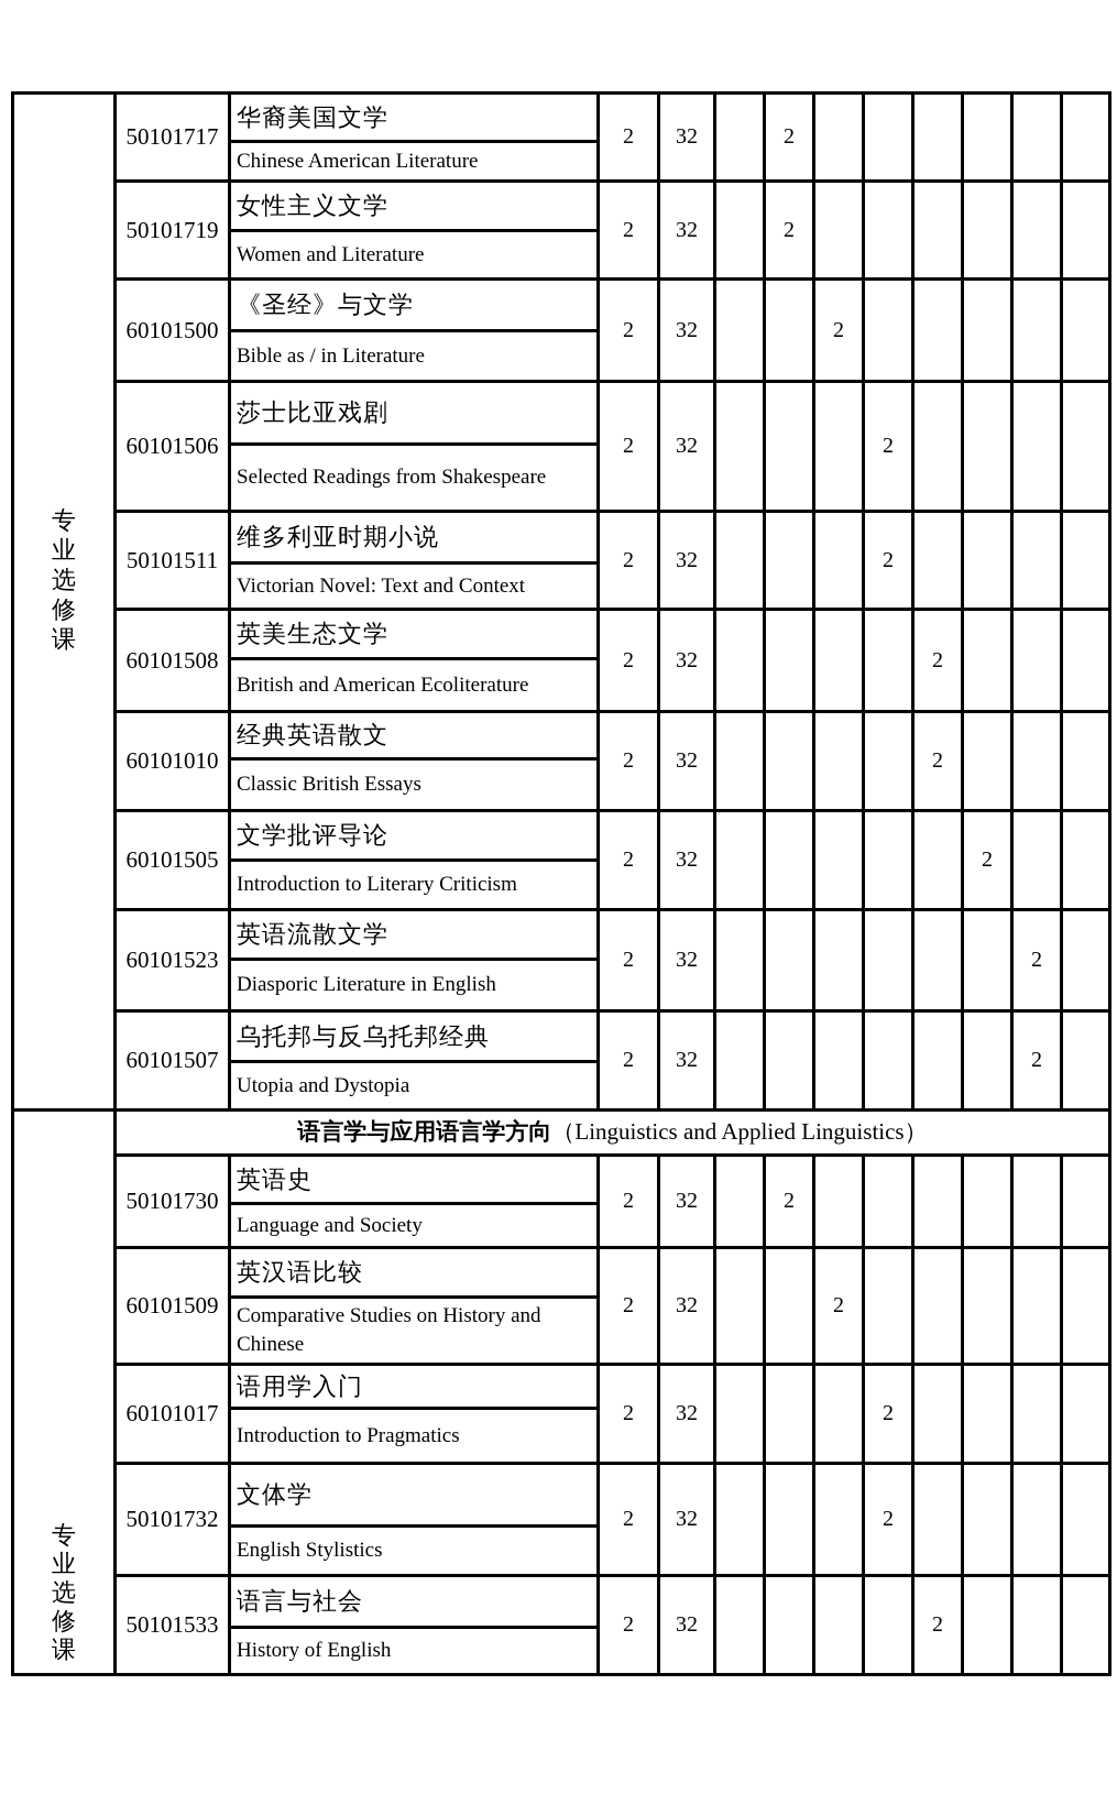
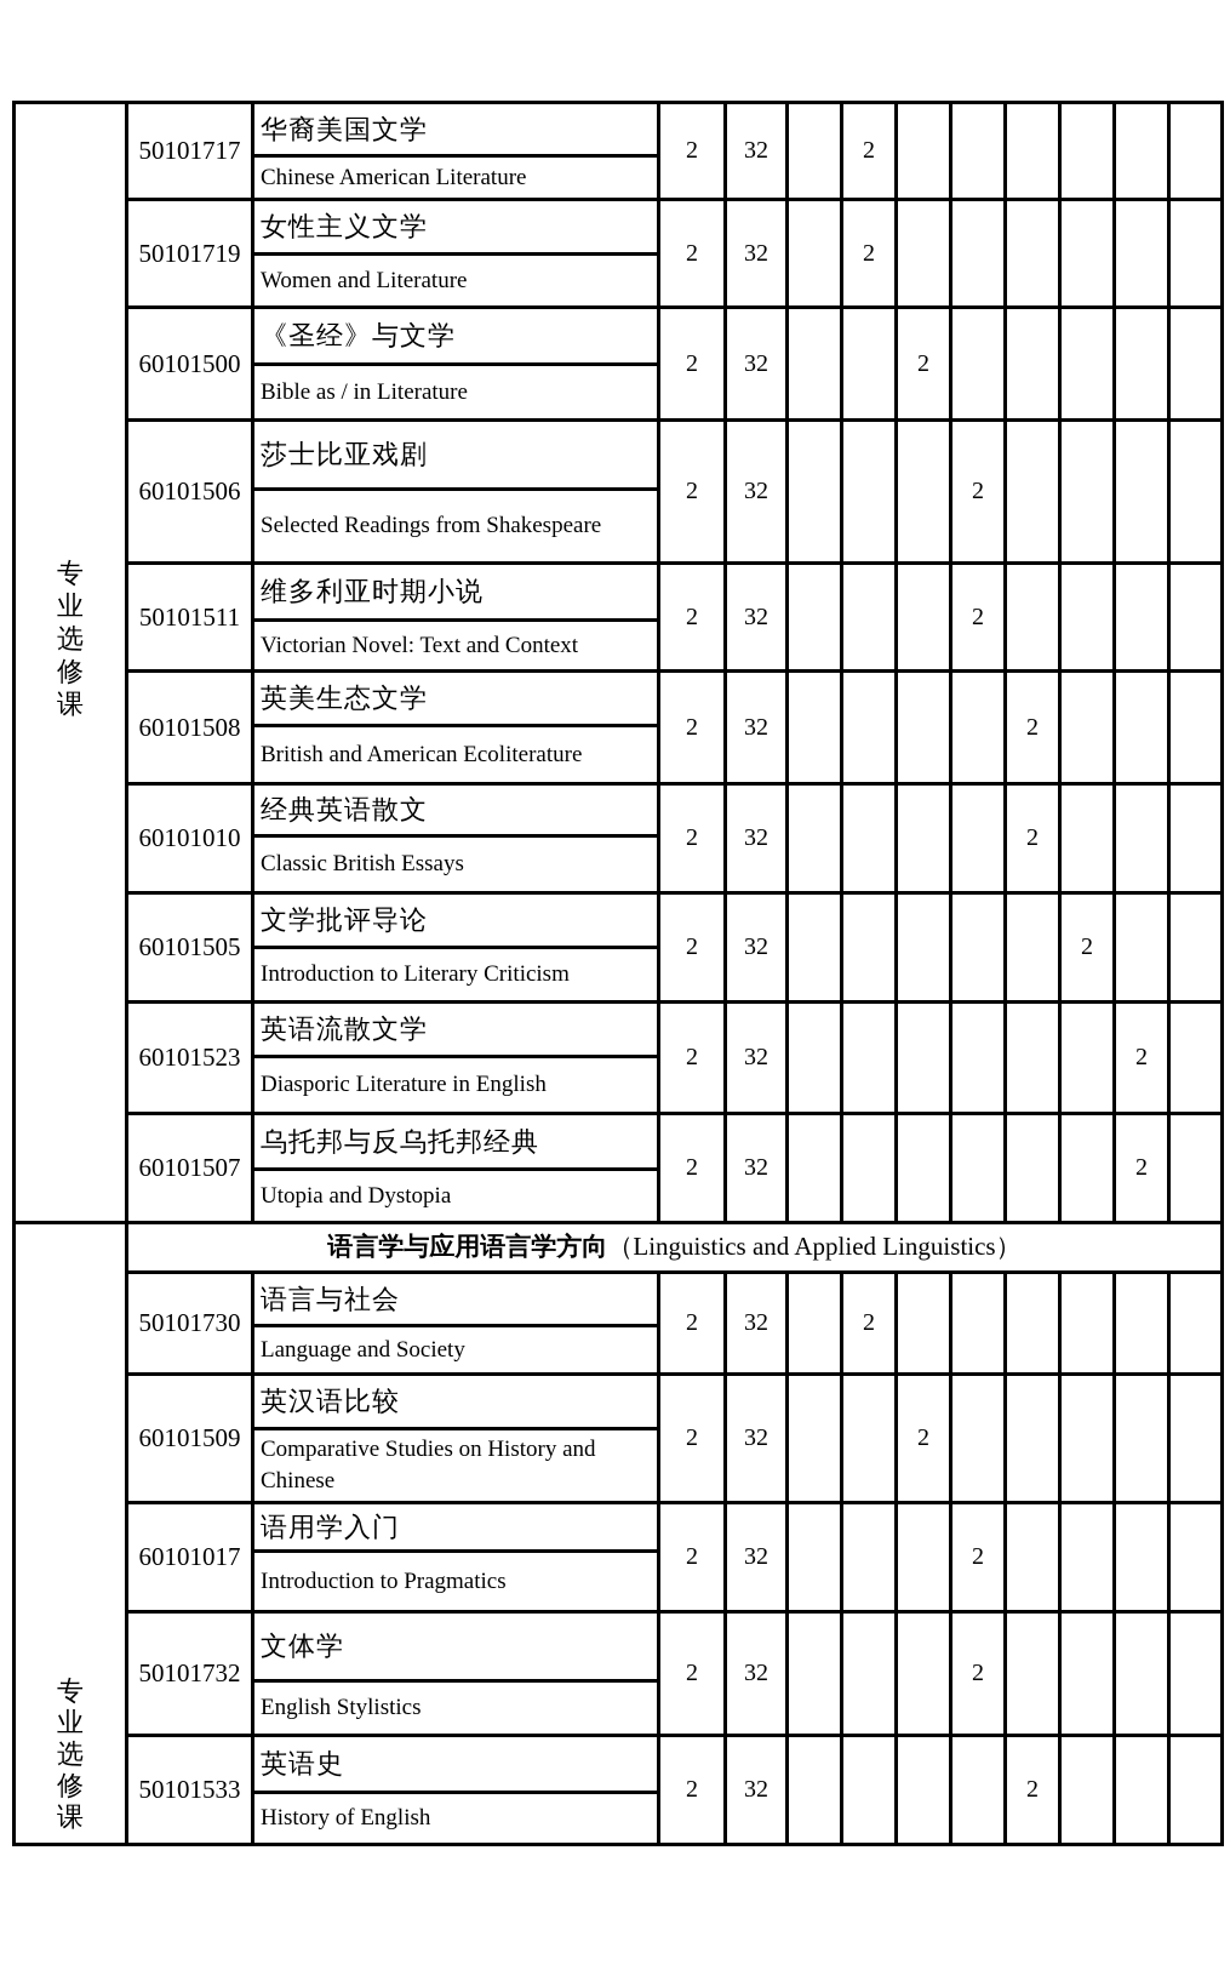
  专业选修课	50101717	华裔美国文学Chinese American Literature	2	32		2
  50101719	女性主义文学Women and Literature	2	32		2
  60101500	《圣经》与文学Bible as / in Literature	2	32			2
  60101506	莎士比亚戏剧Selected Readings from Shakespeare	2	32				2
  50101511	维多利亚时期小说Victorian Novel: Text and Context	2	32				2
  60101508	英美生态文学British and American Ecoliterature	2	32					2
  60101010	经典英语散文Classic British Essays	2	32					2
  60101505	文学批评导论Introduction to Literary Criticism	2	32						2
  60101523	英语流散文学Diasporic Literature in English	2	32							2
  60101507	乌托邦与反乌托邦经典Utopia and Dystopia	2	32							2
  专业选修课	语言学与应用语言学方向（Linguistics and Applied Linguistics）
- 50101730	英语史Language and Society	2	32		2
+ 50101730	语言与社会Language and Society	2	32		2
  60101509	英汉语比较Comparative Studies on History and Chinese	2	32			2
  60101017	语用学入门Introduction to Pragmatics	2	32				2
  50101732	文体学English Stylistics	2	32				2
- 50101533	语言与社会History of English	2	32					2
+ 50101533	英语史History of English	2	32					2
